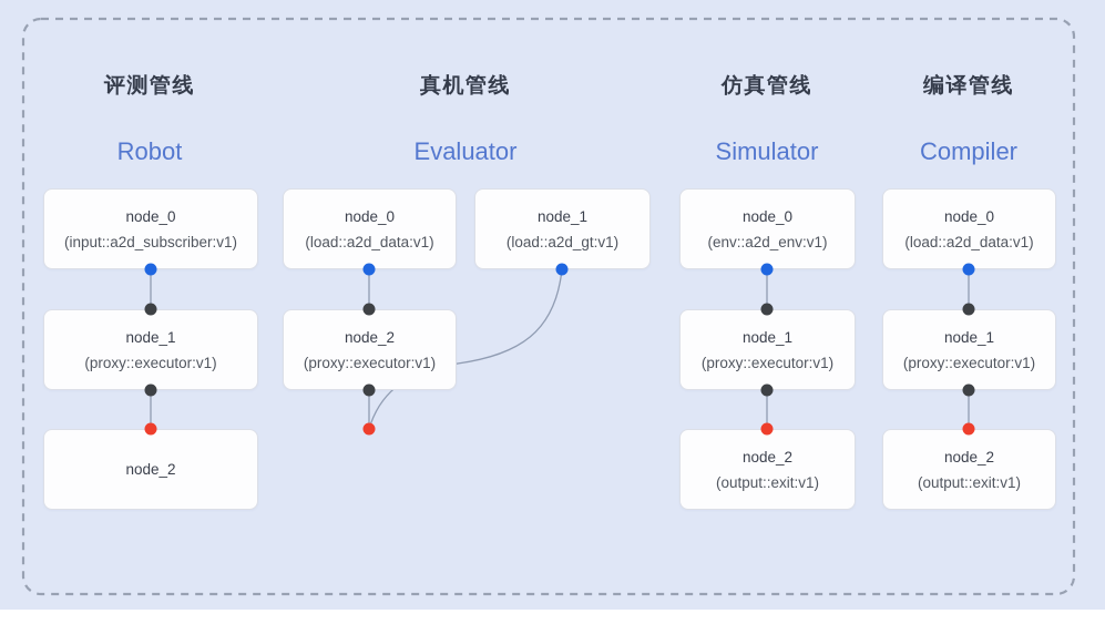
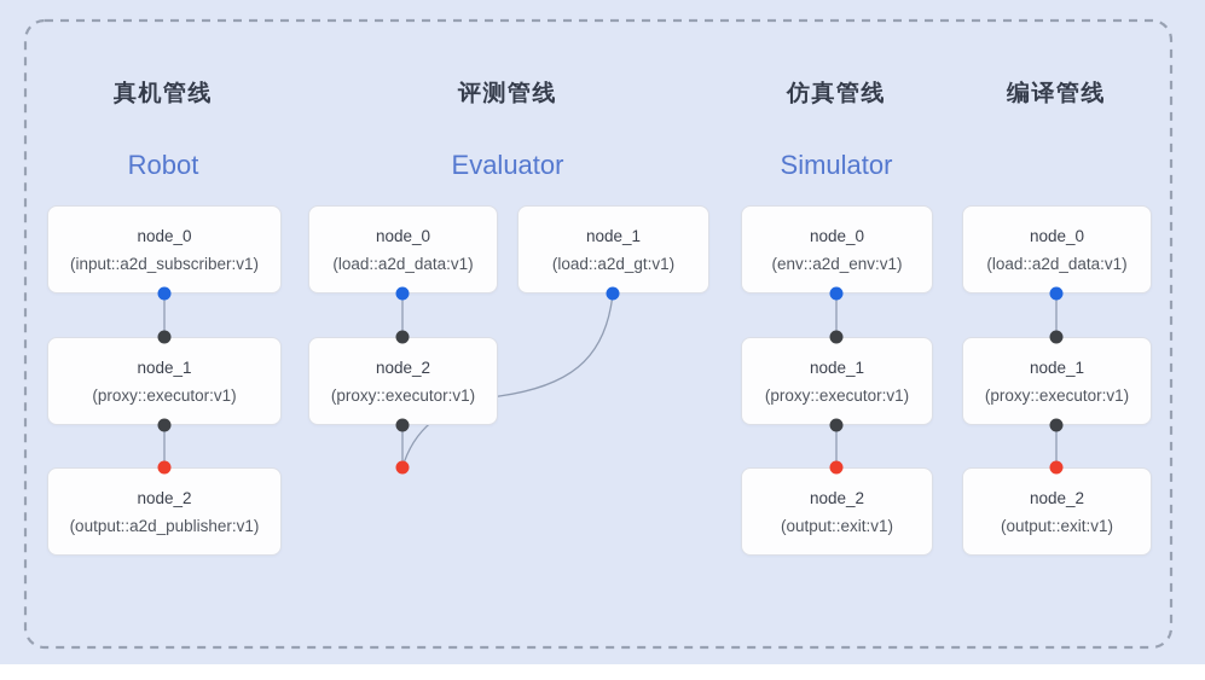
- 评测管线
+ 真机管线
  Robot
- 真机管线
+ 评测管线
  Evaluator
  仿真管线
  Simulator
  编译管线
- Compiler
  node_0
  (input::a2d_subscriber:v1)
  node_1
  (proxy::executor:v1)
  node_2
+ (output::a2d_publisher:v1)
  node_0
  (load::a2d_data:v1)
  node_1
  (load::a2d_gt:v1)
  node_2
  (proxy::executor:v1)
  node_0
  (env::a2d_env:v1)
  node_1
  (proxy::executor:v1)
  node_2
  (output::exit:v1)
  node_0
  (load::a2d_data:v1)
  node_1
  (proxy::executor:v1)
  node_2
  (output::exit:v1)
